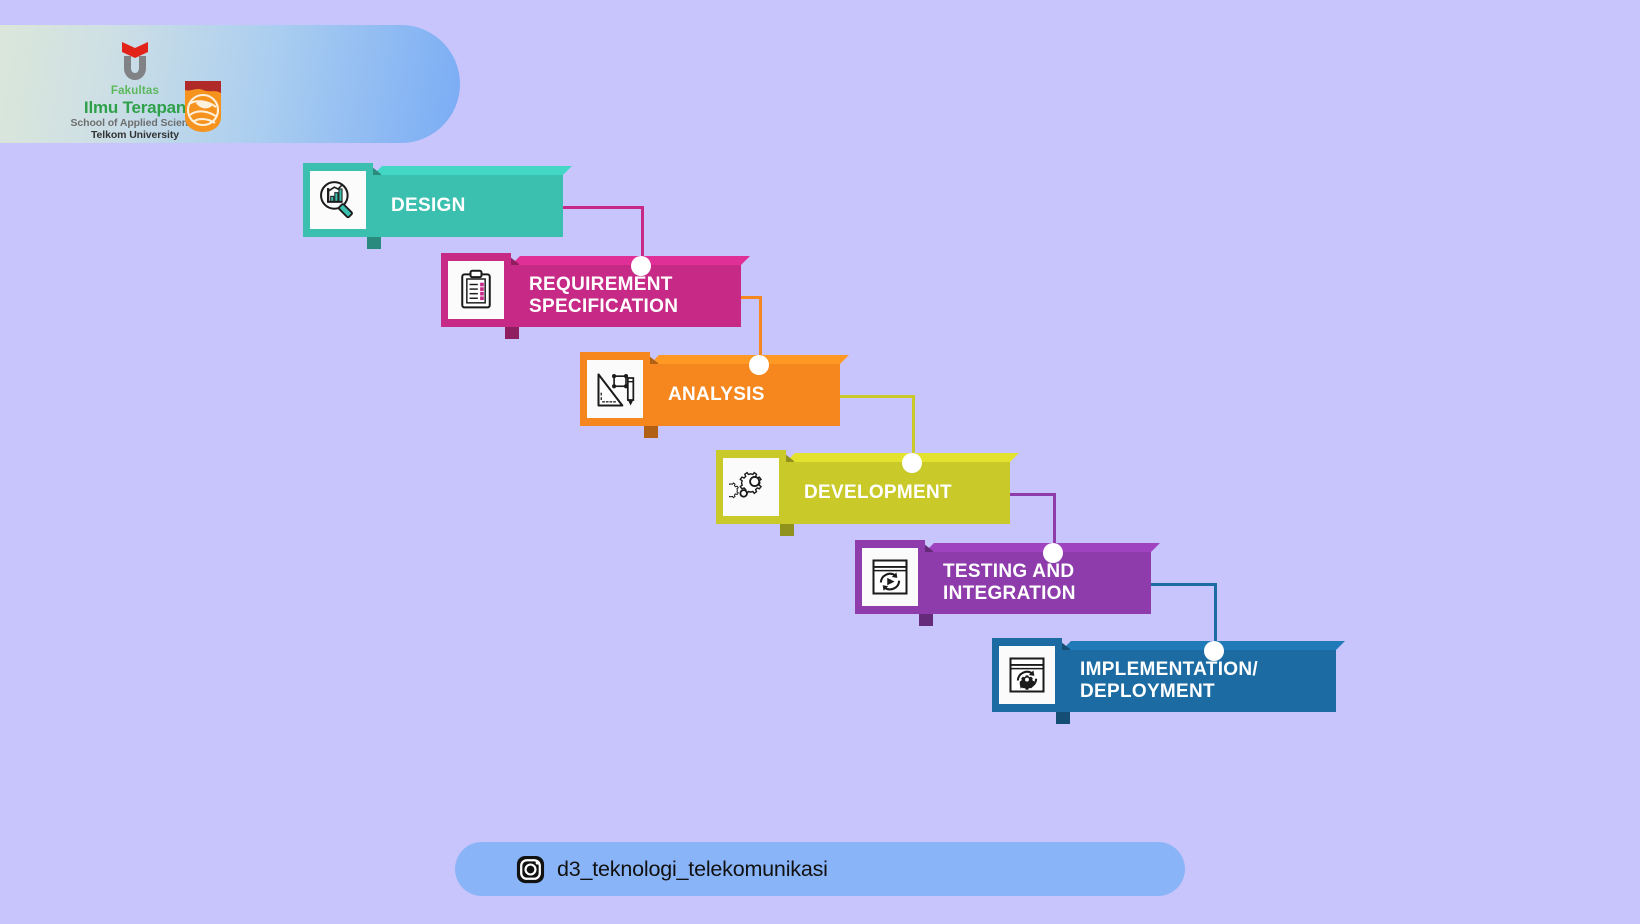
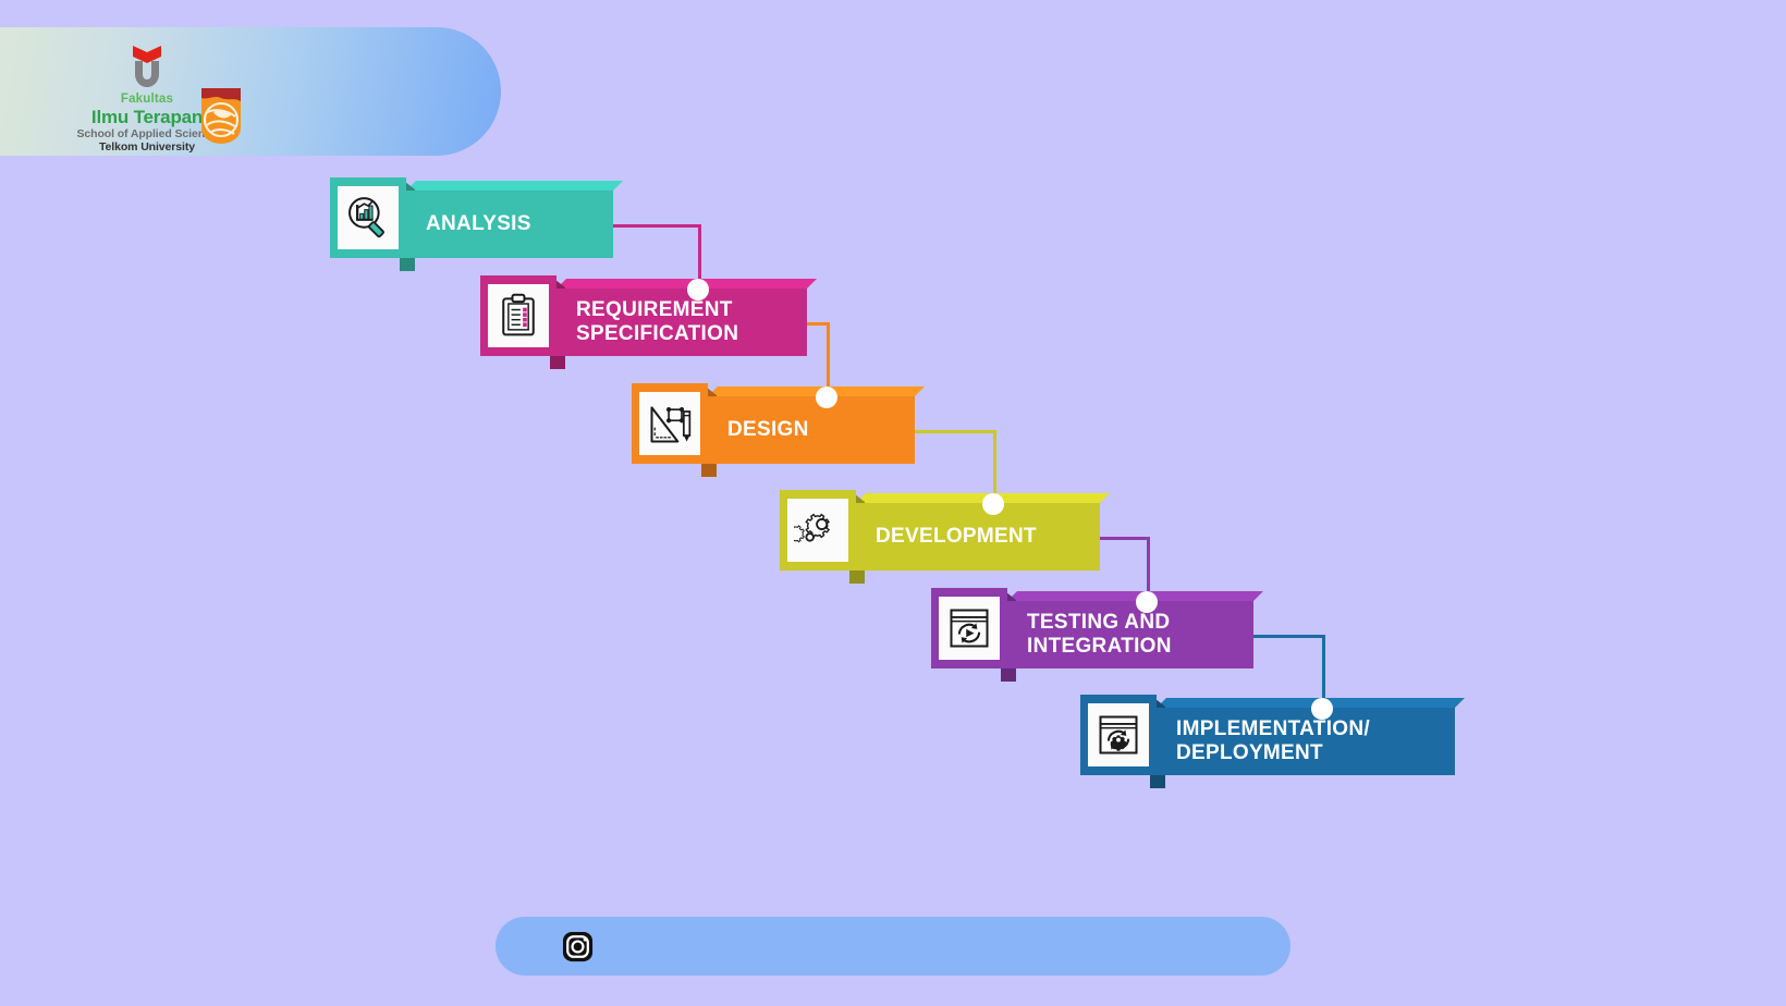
  Fakultas
  Ilmu Terapan
  School of Applied Scien
  Telkom University
- DESIGN
+ ANALYSIS
  REQUIREMENT
  SPECIFICATION
- ANALYSIS
+ DESIGN
  DEVELOPMENT
  TESTING AND
  INTEGRATION
  IMPLEMENTATION/
  DEPLOYMENT
- d3_teknologi_telekomunikasi
